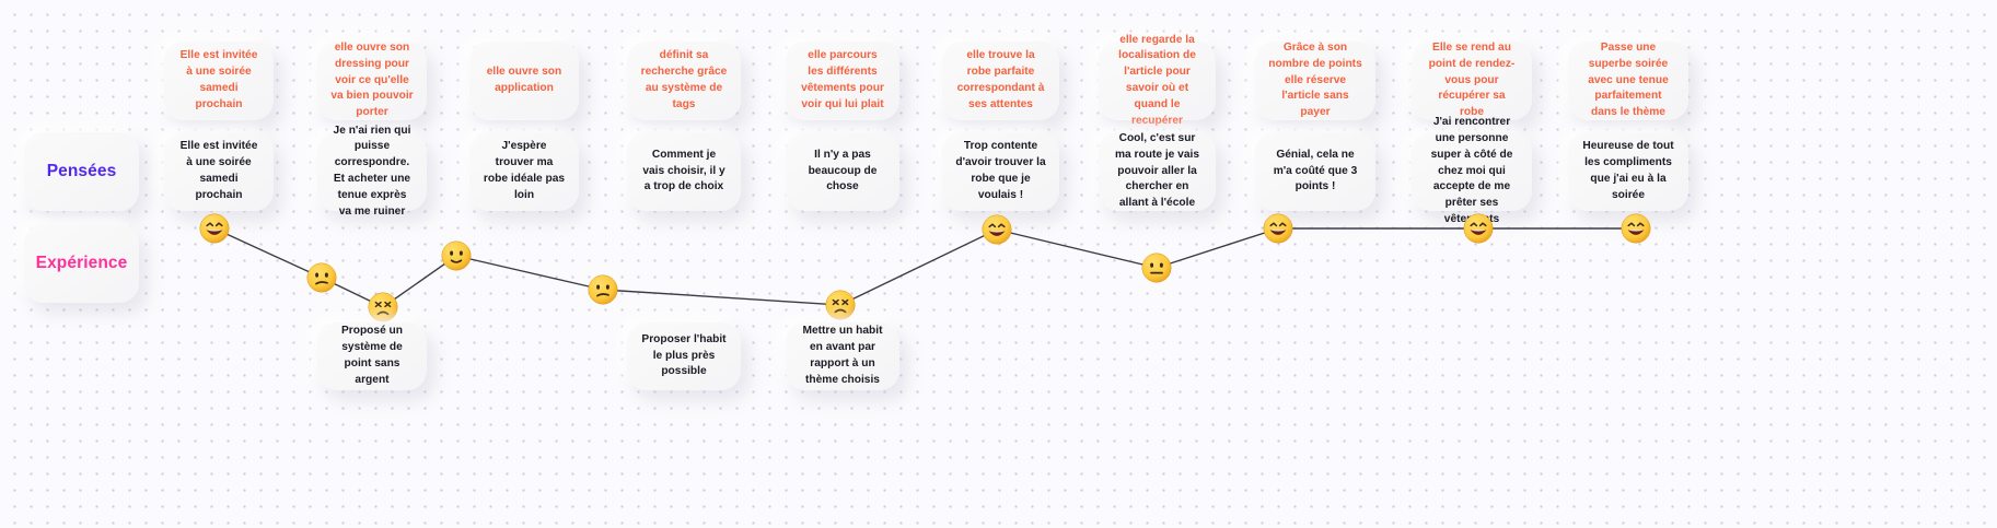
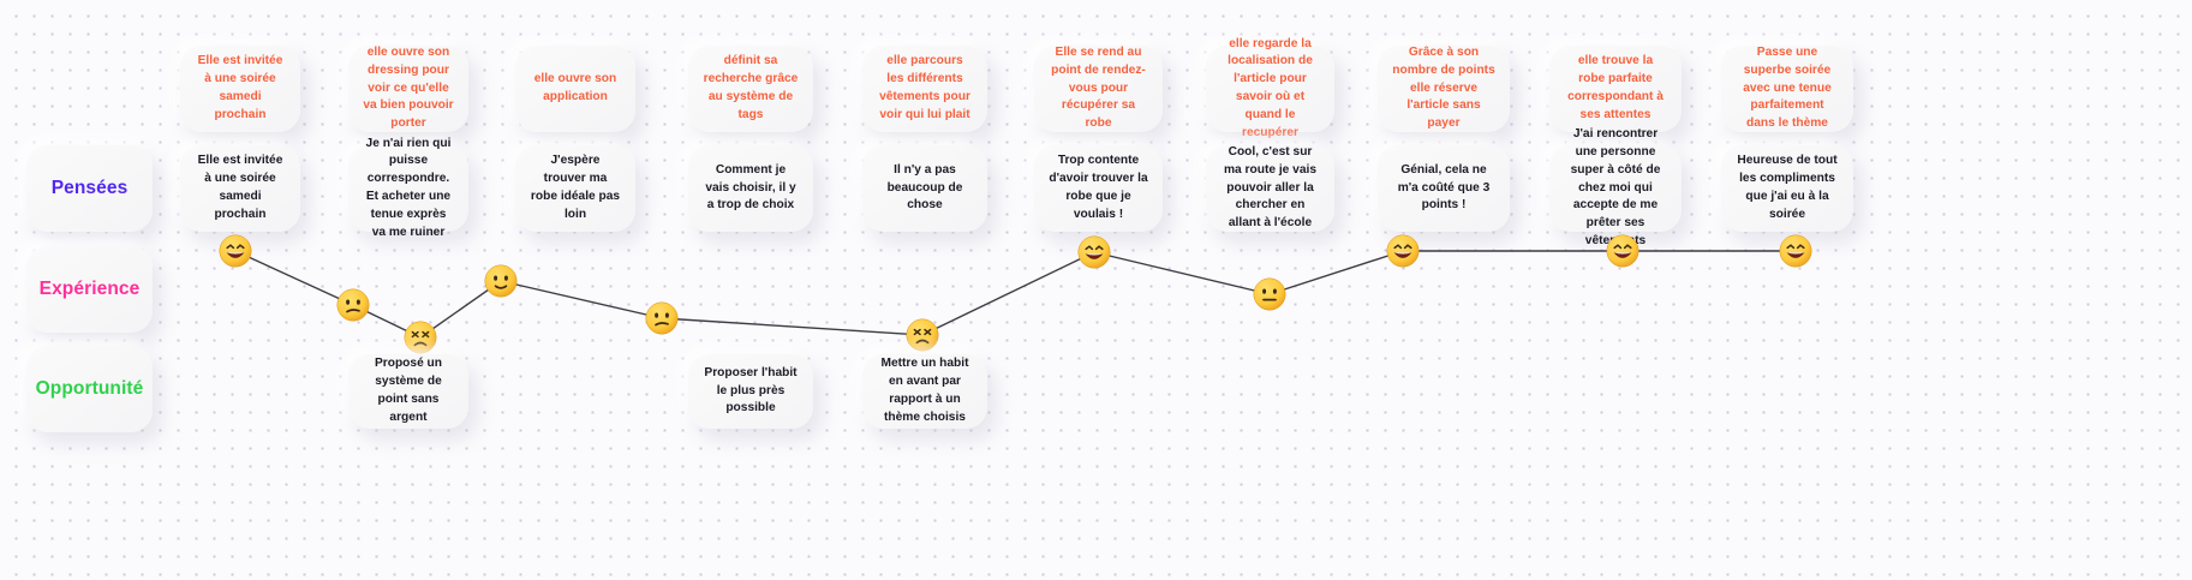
  Pensées
  Expérience
+ Opportunité
  Elle est invitée à une soirée samedi prochain
  elle ouvre son dressing pour voir ce qu'elle va bien pouvoir porter
  elle ouvre son application
  définit sa recherche grâce au système de tags
  elle parcours les différents vêtements pour voir qui lui plait
- elle trouve la robe parfaite correspondant à ses attentes
+ Elle se rend au point de rendez-vous pour récupérer sa robe
  elle regarde la localisation de l'article pour savoir où et quand le recupérer
  Grâce à son nombre de points elle réserve l'article sans payer
- Elle se rend au point de rendez-vous pour récupérer sa robe
+ elle trouve la robe parfaite correspondant à ses attentes
  Passe une superbe soirée avec une tenue parfaitement dans le thème
  Elle est invitée à une soirée samedi prochain
  Je n'ai rien qui puisse correspondre. Et acheter une tenue exprès va me ruiner
  J'espère trouver ma robe idéale pas loin
  Comment je vais choisir, il y a trop de choix
  Il n'y a pas beaucoup de chose
  Trop contente d'avoir trouver la robe que je voulais !
  Cool, c'est sur ma route je vais pouvoir aller la chercher en allant à l'école
  Génial, cela ne m'a coûté que 3 points !
  J'ai rencontrer une personne super à côté de chez moi qui accepte de me prêter ses vêtets
  Heureuse de tout les compliments que j'ai eu à la soirée
  Proposé un système de point sans argent
  Proposer l'habit le plus près possible
  Mettre un habit en avant par rapport à un thème choisis
